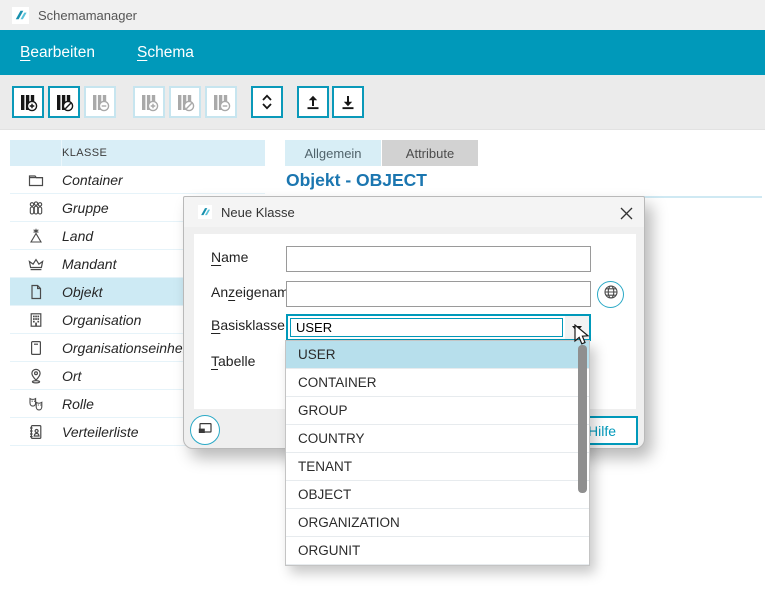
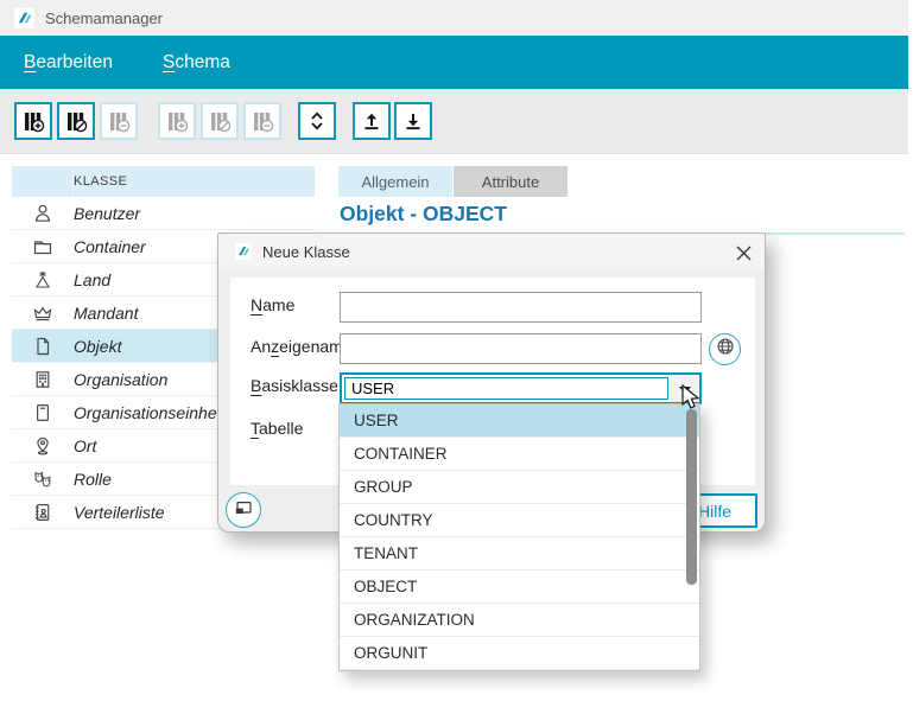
  Schemamanager
  Bearbeiten
  Schema
  KLASSE
+ Benutzer
  Container
- Gruppe
  Land
  Mandant
  Objekt
  Organisation
  Organisationseinhe
  Ort
  Rolle
  Verteilerliste
  Allgemein
  Attribute
  Objekt - OBJECT
  Neue Klasse
  Name
  Anzeigenam
  Basisklasse
  USER
  Tabelle
  Hilfe
  USER
  CONTAINER
  GROUP
  COUNTRY
  TENANT
  OBJECT
  ORGANIZATION
  ORGUNIT
